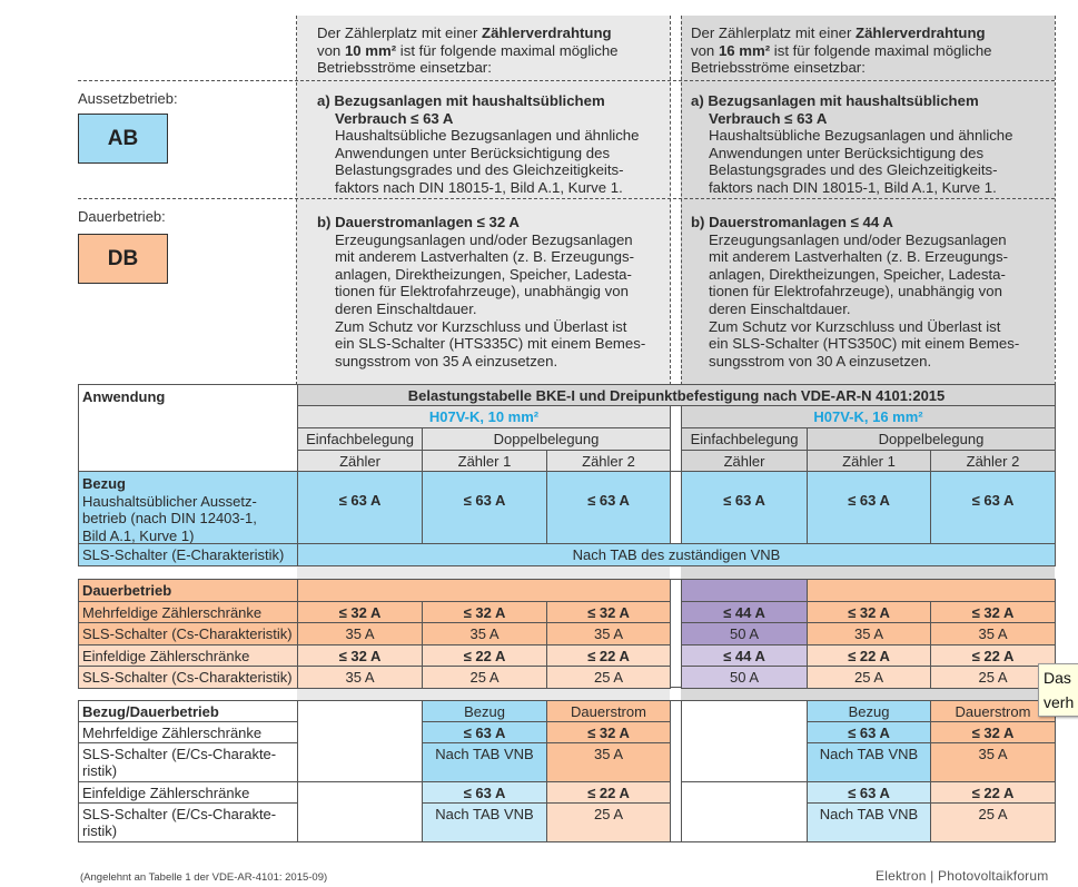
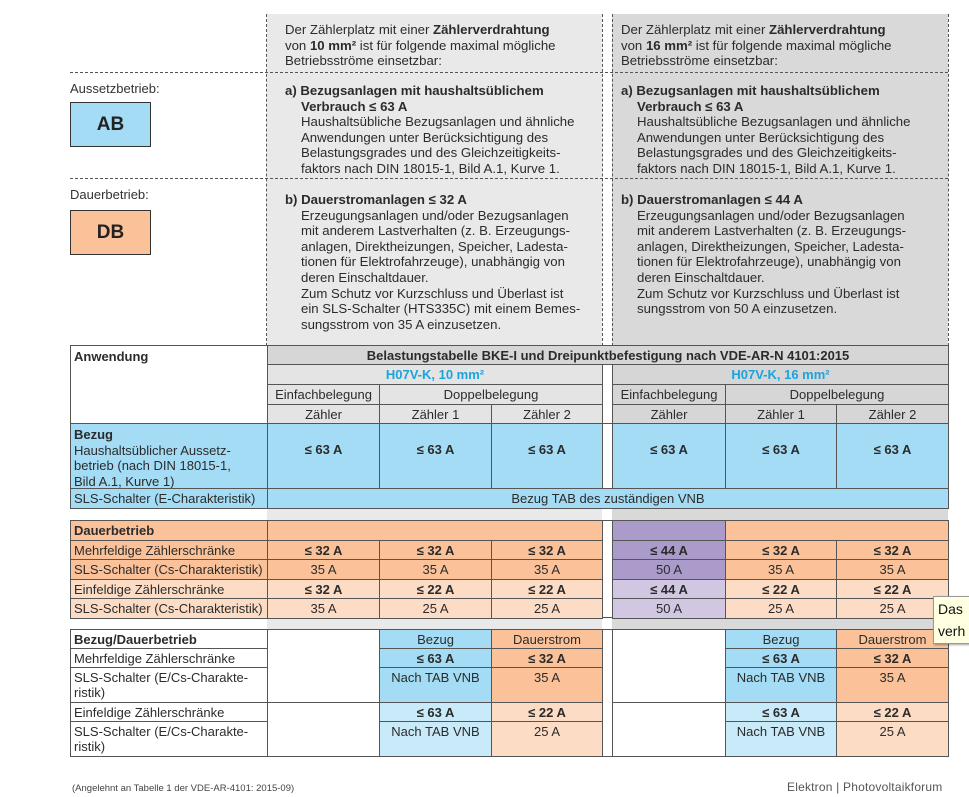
  Aussetzbetrieb:
  AB
  Dauerbetrieb:
  DB
  Der Zählerplatz mit einer Zählerverdrahtung
  von 10 mm² ist für folgende maximal mögliche
  Betriebsströme einsetzbar:
  a) Bezugsanlagen mit haushaltsüblichem
  Verbrauch ≤ 63 A
  Haushaltsübliche Bezugsanlagen und ähnliche
  Anwendungen unter Berücksichtigung des
  Belastungsgrades und des Gleichzeitigkeits-
  faktors nach DIN 18015-1, Bild A.1, Kurve 1.
  b) Dauerstromanlagen ≤ 32 A
  Erzeugungsanlagen und/oder Bezugsanlagen
  mit anderem Lastverhalten (z. B. Erzeugungs-
  anlagen, Direktheizungen, Speicher, Ladesta-
  tionen für Elektrofahrzeuge), unabhängig von
  deren Einschaltdauer.
  Zum Schutz vor Kurzschluss und Überlast ist
  ein SLS-Schalter (HTS335C) mit einem Bemes-
  sungsstrom von 35 A einzusetzen.
  Der Zählerplatz mit einer Zählerverdrahtung
  von 16 mm² ist für folgende maximal mögliche
  Betriebsströme einsetzbar:
  a) Bezugsanlagen mit haushaltsüblichem
  Verbrauch ≤ 63 A
  Haushaltsübliche Bezugsanlagen und ähnliche
  Anwendungen unter Berücksichtigung des
  Belastungsgrades und des Gleichzeitigkeits-
  faktors nach DIN 18015-1, Bild A.1, Kurve 1.
  b) Dauerstromanlagen ≤ 44 A
  Erzeugungsanlagen und/oder Bezugsanlagen
  mit anderem Lastverhalten (z. B. Erzeugungs-
  anlagen, Direktheizungen, Speicher, Ladesta-
  tionen für Elektrofahrzeuge), unabhängig von
  deren Einschaltdauer.
  Zum Schutz vor Kurzschluss und Überlast ist
- ein SLS-Schalter (HTS350C) mit einem Bemes-
- sungsstrom von 30 A einzusetzen.
+ sungsstrom von 50 A einzusetzen.
  Anwendung
  Belastungstabelle BKE-I und Dreipunktbefestigung nach VDE-AR-N 4101:2015
  H07V-K, 10 mm²
  H07V-K, 16 mm²
  Einfachbelegung
  Doppelbelegung
  Einfachbelegung
  Doppelbelegung
  Zähler
  Zähler 1
  Zähler 2
  Zähler
  Zähler 1
  Zähler 2
  Bezug
  Haushaltsüblicher Aussetz-
- betrieb (nach DIN 12403-1,
+ betrieb (nach DIN 18015-1,
  Bild A.1, Kurve 1)
  ≤ 63 A
  ≤ 63 A
  ≤ 63 A
  ≤ 63 A
  ≤ 63 A
  ≤ 63 A
  SLS-Schalter (E-Charakteristik)
- Nach TAB des zuständigen VNB
+ Bezug TAB des zuständigen VNB
  Dauerbetrieb
  Mehrfeldige Zählerschränke
  ≤ 32 A
  ≤ 32 A
  ≤ 32 A
  ≤ 44 A
  ≤ 32 A
  ≤ 32 A
  SLS-Schalter (Cs-Charakteristik)
  35 A
  35 A
  35 A
  50 A
  35 A
  35 A
  Einfeldige Zählerschränke
  ≤ 32 A
  ≤ 22 A
  ≤ 22 A
  ≤ 44 A
  ≤ 22 A
  ≤ 22 A
  SLS-Schalter (Cs-Charakteristik)
  35 A
  25 A
  25 A
  50 A
  25 A
  25 A
  Bezug/Dauerbetrieb
  Mehrfeldige Zählerschränke
  SLS-Schalter (E/Cs-Charakte-
  ristik)
  Einfeldige Zählerschränke
  SLS-Schalter (E/Cs-Charakte-
  ristik)
  Bezug
  Dauerstrom
  ≤ 63 A
  ≤ 32 A
  Nach TAB VNB
  35 A
  ≤ 63 A
  ≤ 22 A
  Nach TAB VNB
  25 A
  Bezug
  Dauerstrom
  ≤ 63 A
  ≤ 32 A
  Nach TAB VNB
  35 A
  ≤ 63 A
  ≤ 22 A
  Nach TAB VNB
  25 A
  (Angelehnt an Tabelle 1 der VDE-AR-4101: 2015-09)
  Elektron | Photovoltaikforum
  Das
  verh
